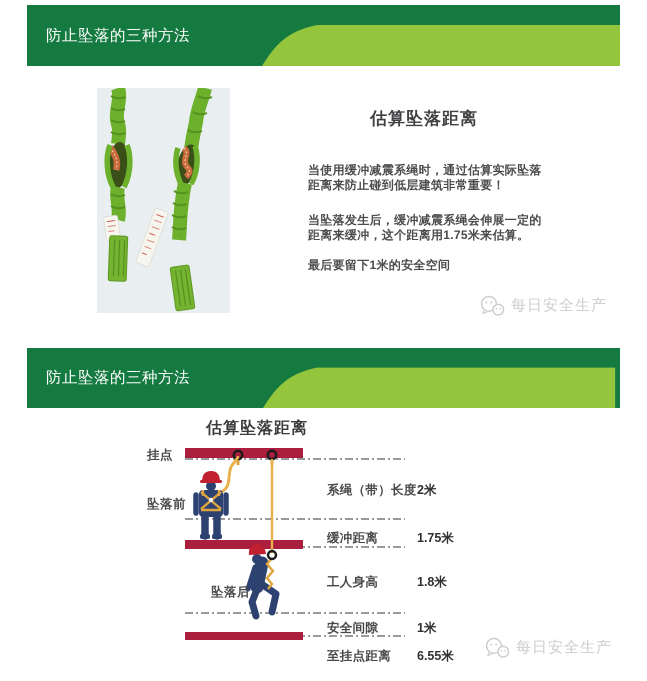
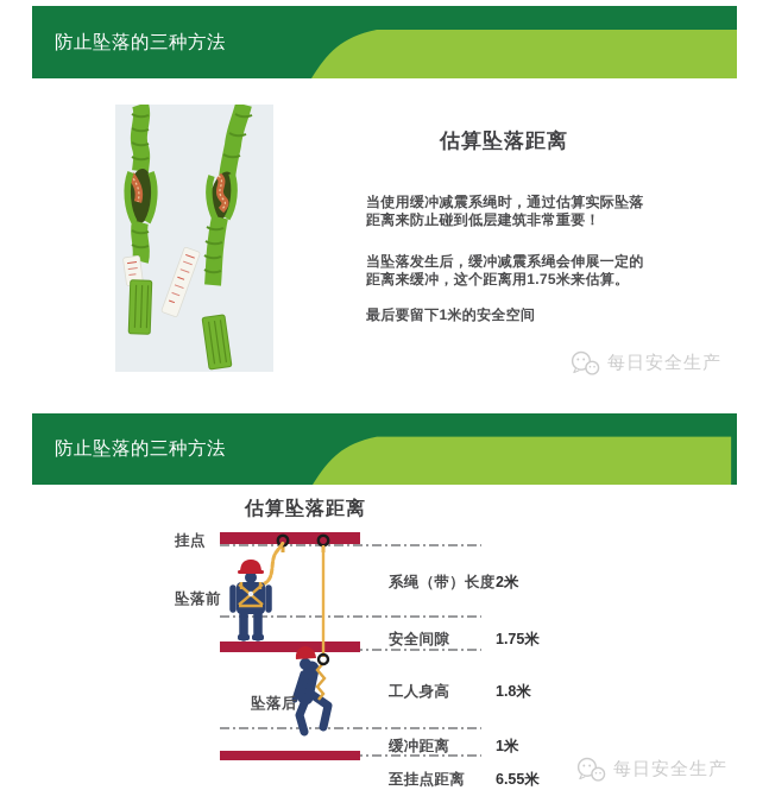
  防止坠落的三种方法
  估算坠落距离
  当使用缓冲减震系绳时，通过估算实际坠落距离来防止碰到低层建筑非常重要！
  当坠落发生后，缓冲减震系绳会伸展一定的距离来缓冲，这个距离用1.75米来估算。
  最后要留下1米的安全空间
  每日安全生产
  防止坠落的三种方法
  估算坠落距离
  挂点
  坠落前
  坠落后
  系绳（带）长度
  2米
- 缓冲距离
+ 安全间隙
  1.75米
  工人身高
  1.8米
- 安全间隙
+ 缓冲距离
  1米
  至挂点距离
  6.55米
  每日安全生产
